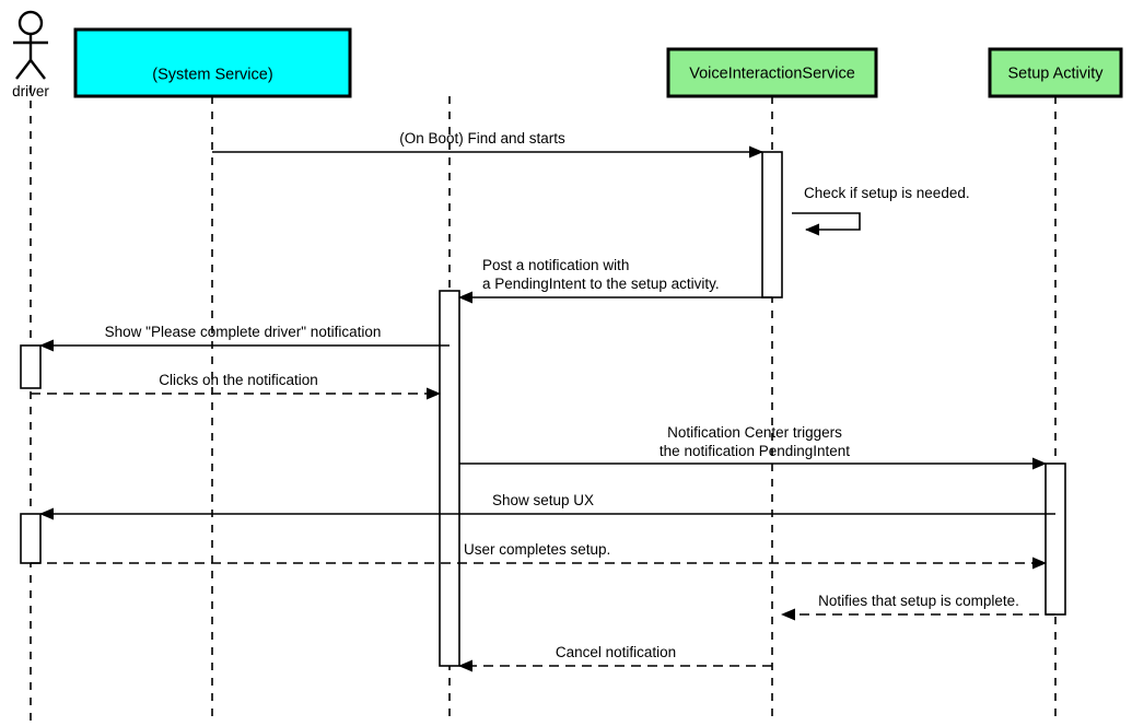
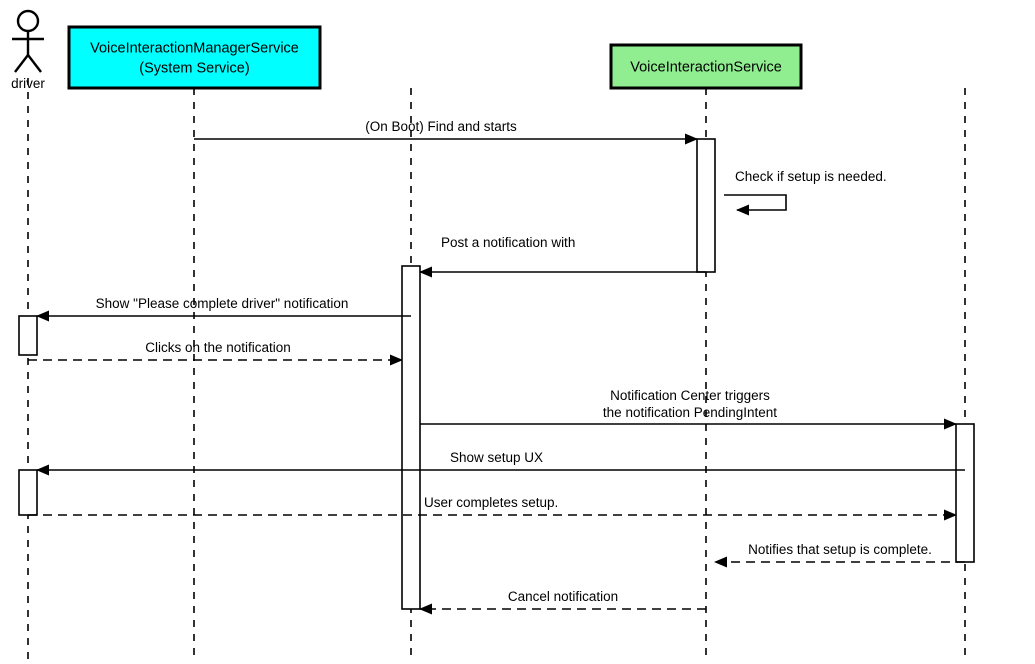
  (On Boot) Find and starts
  Check if setup is needed.
  Post a notification with
- a PendingIntent to the setup activity.
  Show "Please complete driver" notification
  Clicks on the notification
  Notification Center triggers
  the notification PendingIntent
  Show setup UX
  User completes setup.
  Notifies that setup is complete.
  Cancel notification
  driver
+ VoiceInteractionManagerService
  (System Service)
  VoiceInteractionService
- Setup Activity
